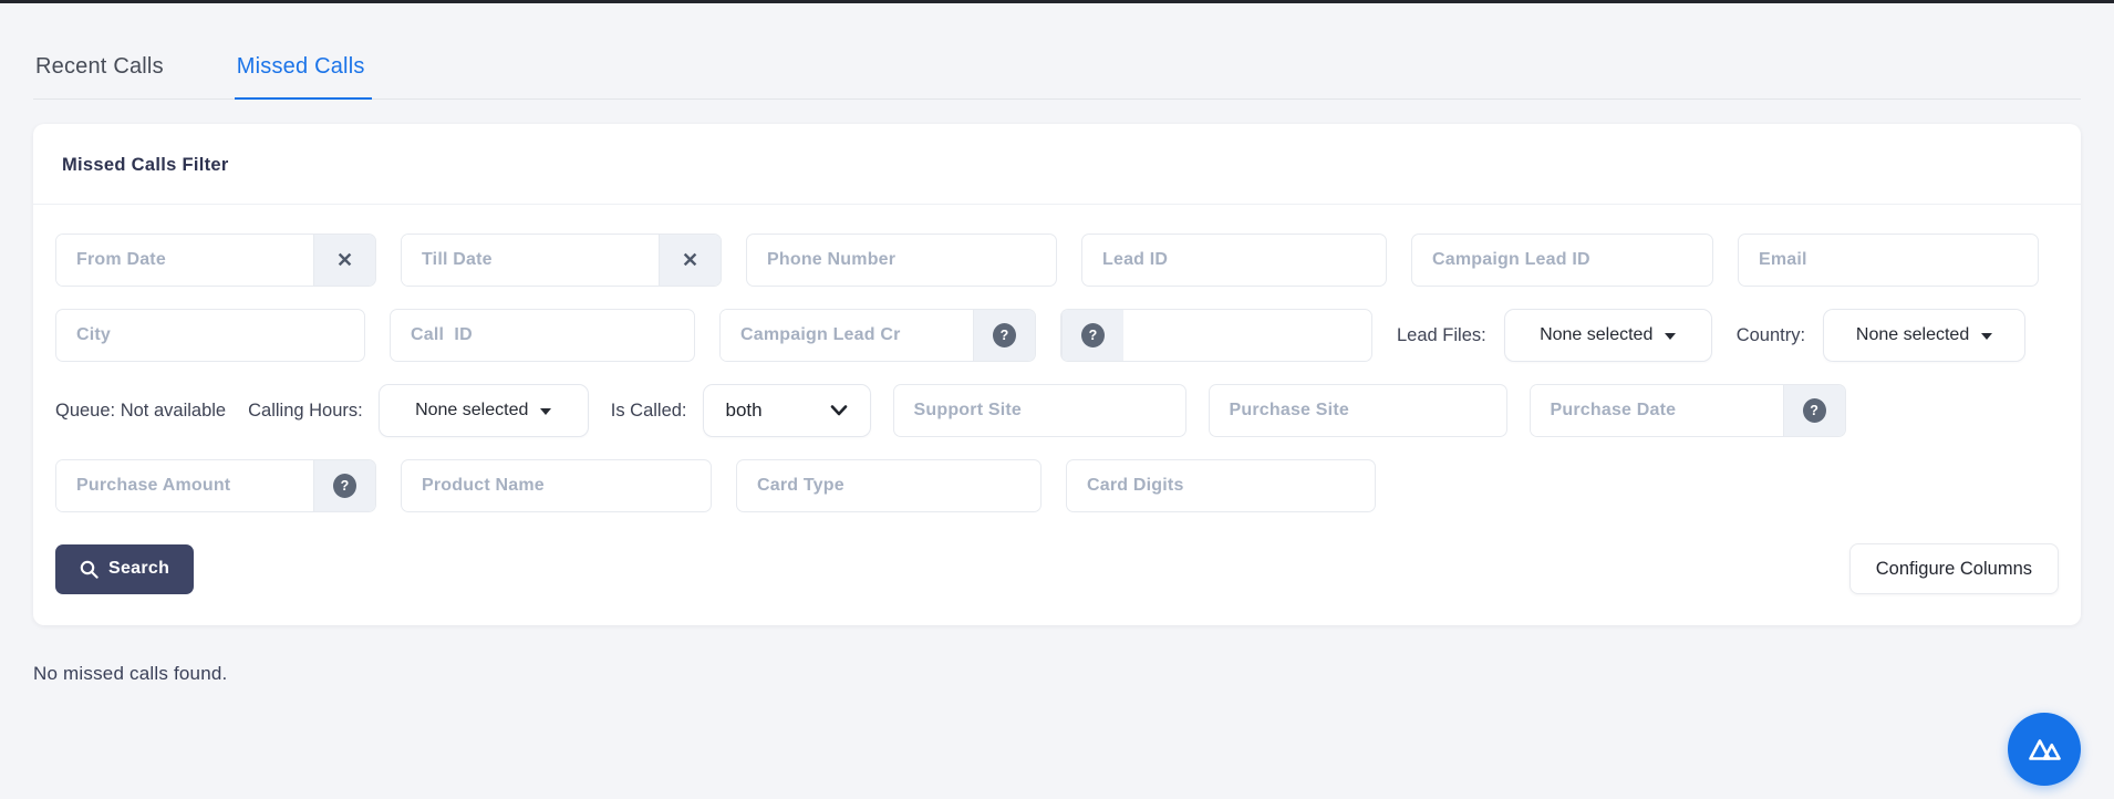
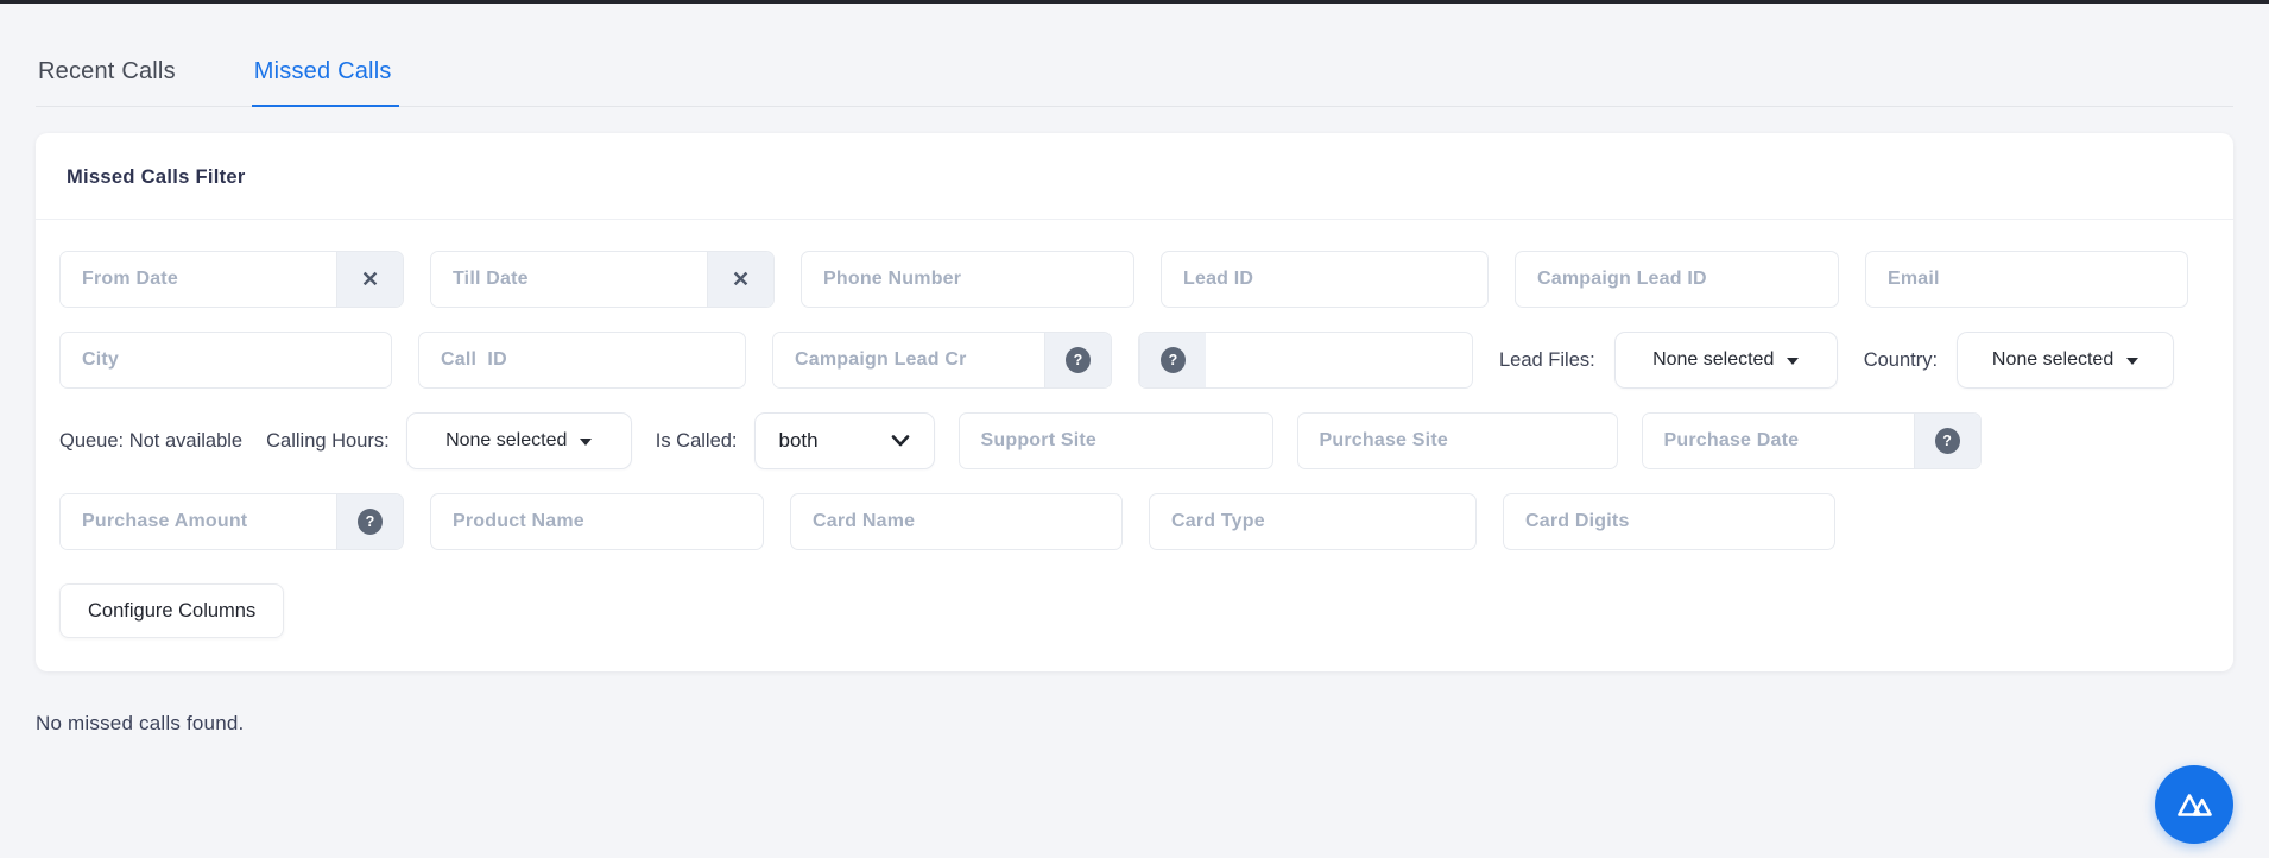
  Recent Calls
  Missed Calls
  Missed Calls Filter
  From Date
  ✕
  Till Date
  ✕
  Phone Number
  Lead ID
  Campaign Lead ID
  Email
  City
  Call ID
  Campaign Lead Cr
  ?
  ?
  Lead Files:
  None selected
  Country:
  None selected
  Queue: Not available
  Calling Hours:
  None selected
  Is Called:
  both
  Support Site
  Purchase Site
  Purchase Date
  ?
  Purchase Amount
  ?
  Product Name
+ Card Name
  Card Type
  Card Digits
- Search
  Configure Columns
  No missed calls found.
